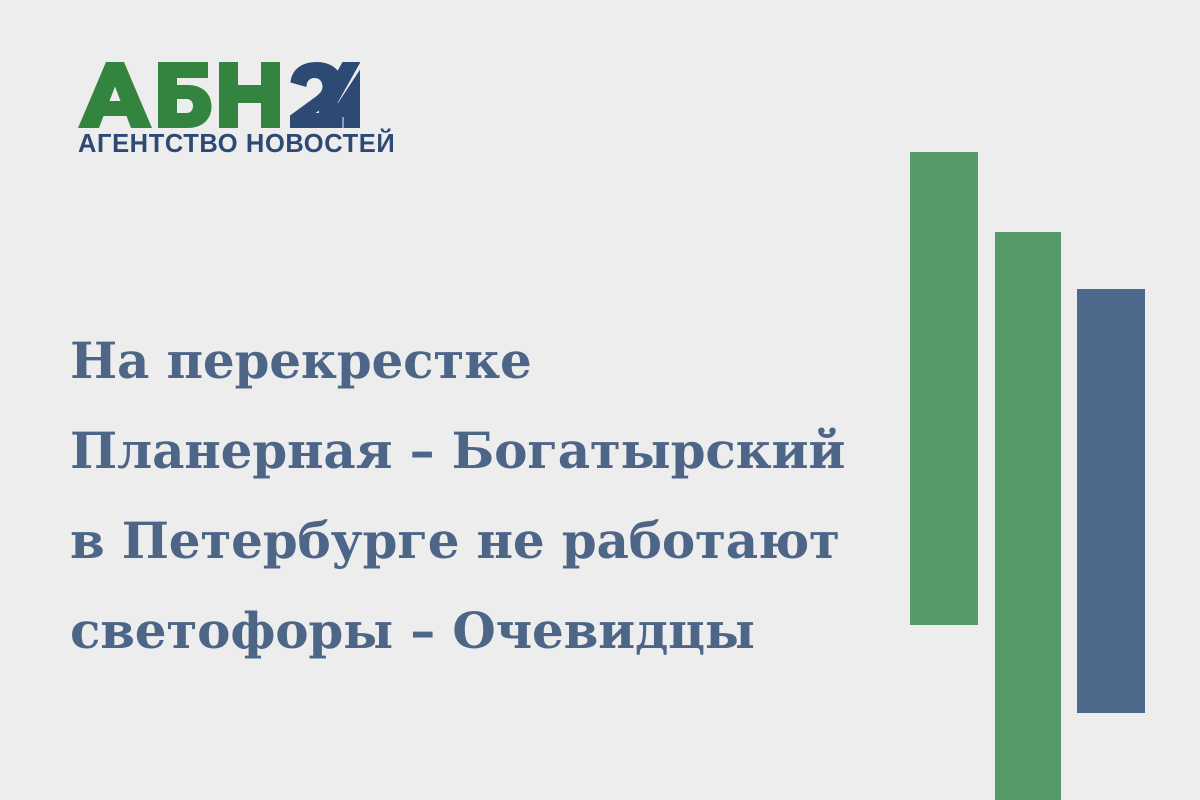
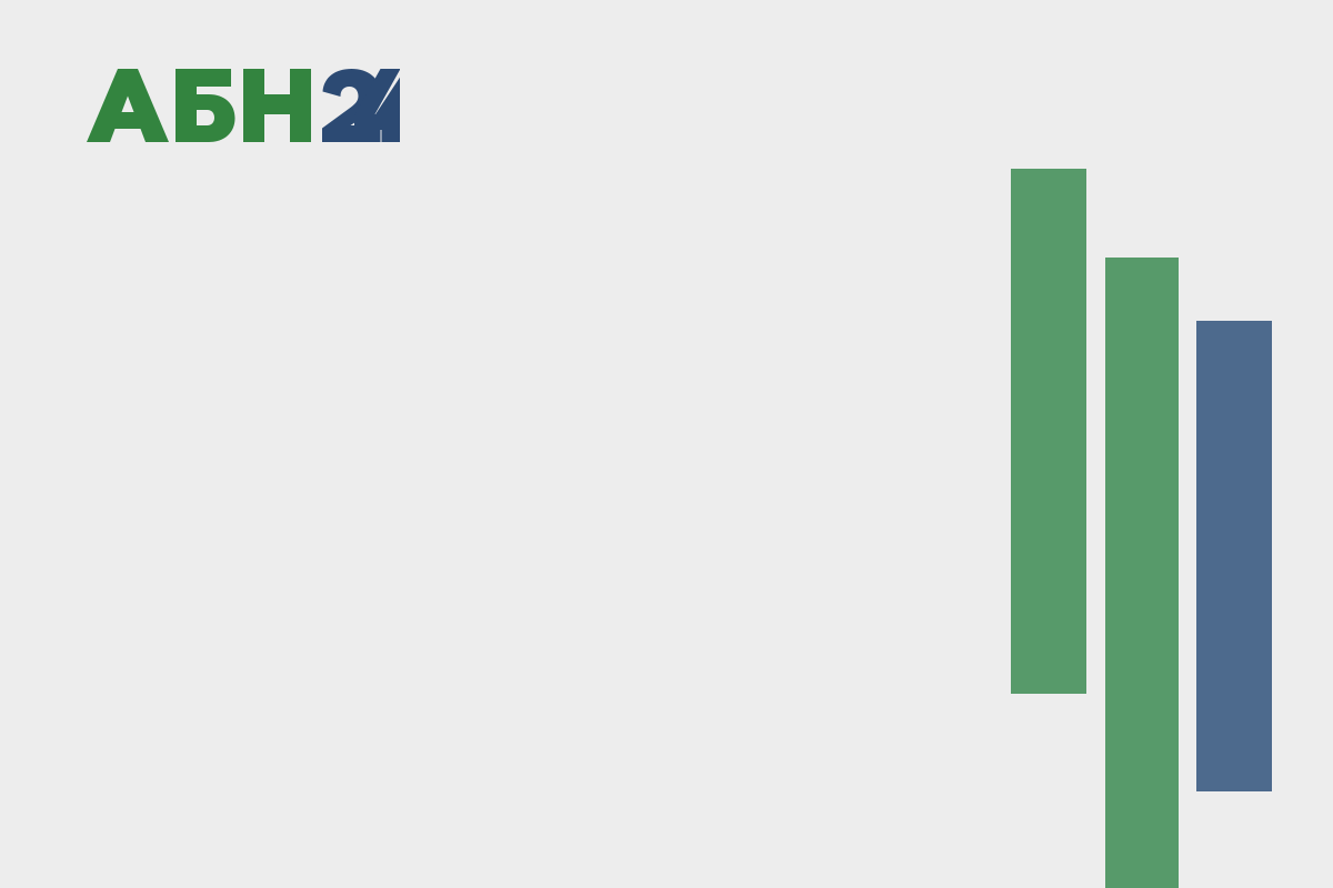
- АГЕНТСТВО НОВОСТЕЙ
- На перекрестке Планерная – Богатырский в Петербурге не работают светофоры – Очевидцы
